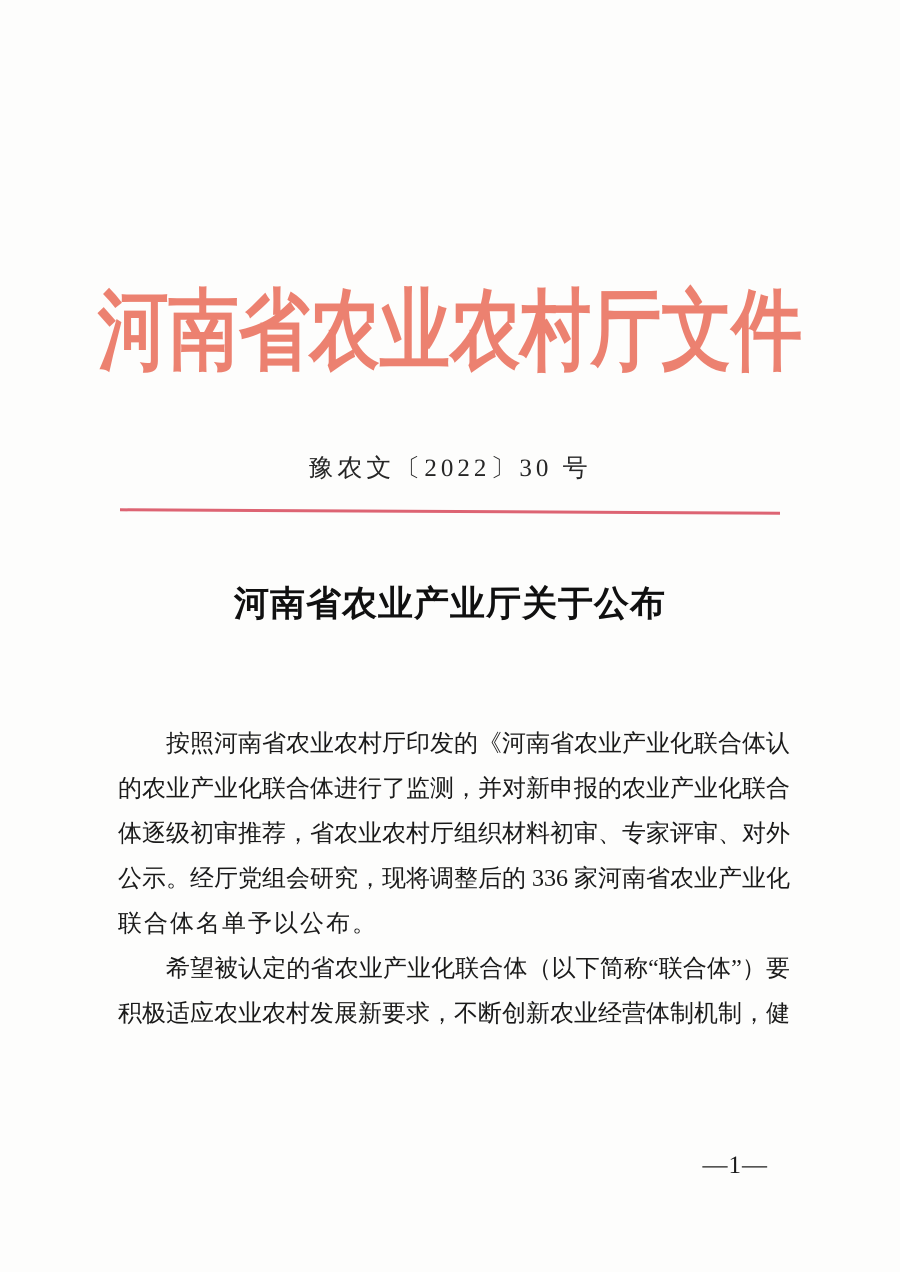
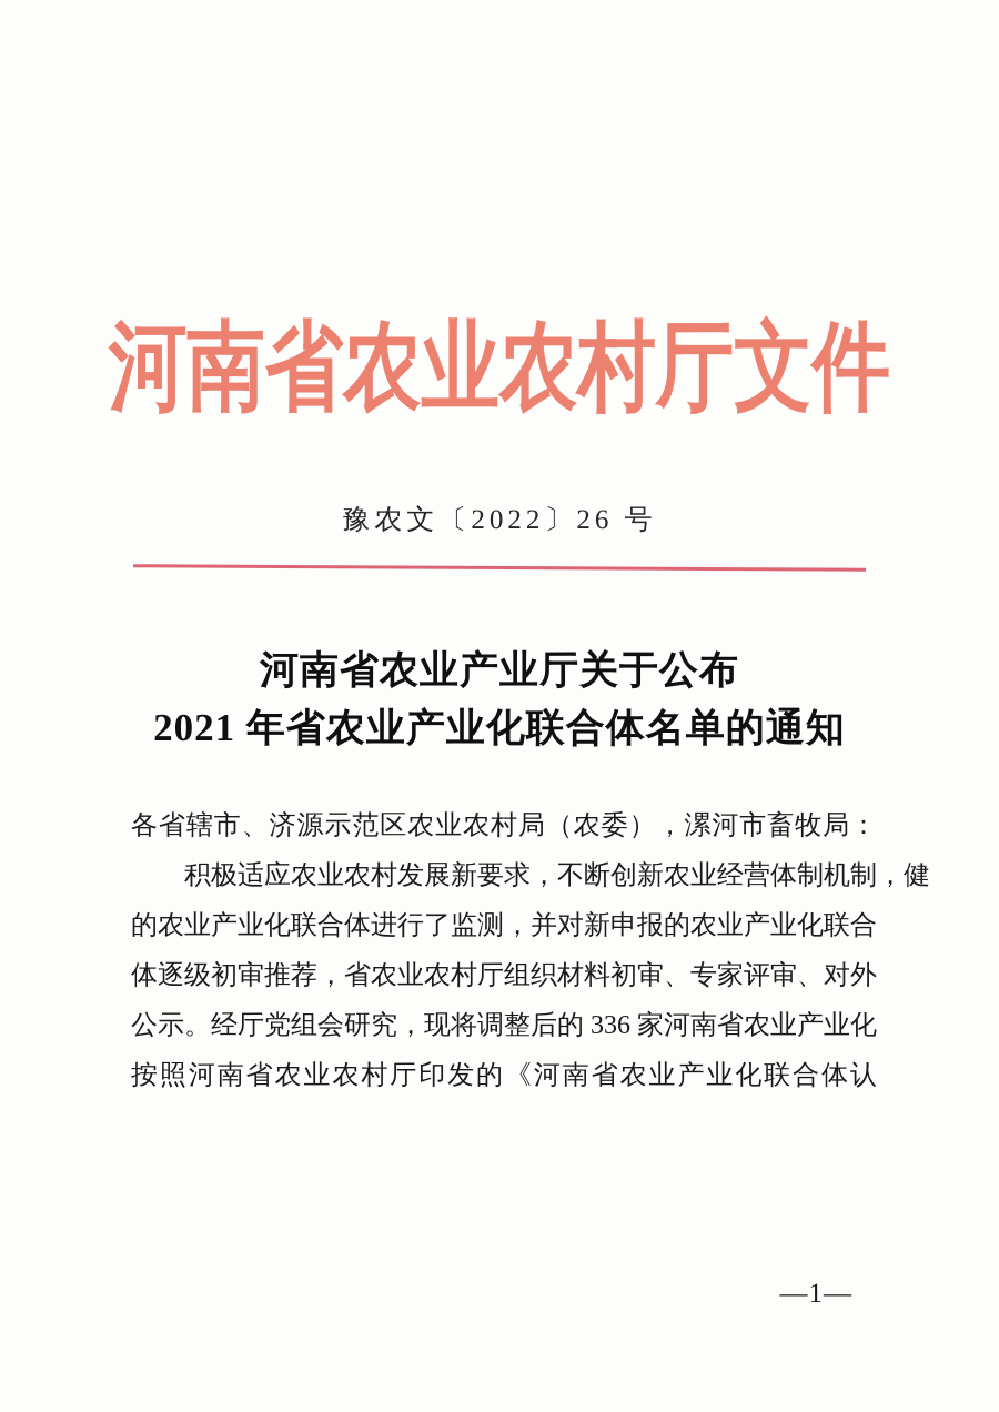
  河南省农业农村厅文件
- 豫农文〔2022〕30 号
+ 豫农文〔2022〕26 号
  河南省农业产业厅关于公布
+ 2021 年省农业产业化联合体名单的通知
+ 各省辖市、济源示范区农业农村局（农委），漯河市畜牧局：
- 按照河南省农业农村厅印发的《河南省农业产业化联合体认
+ 积极适应农业农村发展新要求，不断创新农业经营体制机制，健
  的农业产业化联合体进行了监测，并对新申报的农业产业化联合
  体逐级初审推荐，省农业农村厅组织材料初审、专家评审、对外
  公示。经厅党组会研究，现将调整后的 336 家河南省农业产业化
- 联合体名单予以公布。
- 希望被认定的省农业产业化联合体（以下简称“联合体”）要
- 积极适应农业农村发展新要求，不断创新农业经营体制机制，健
+ 按照河南省农业农村厅印发的《河南省农业产业化联合体认
  —1—
